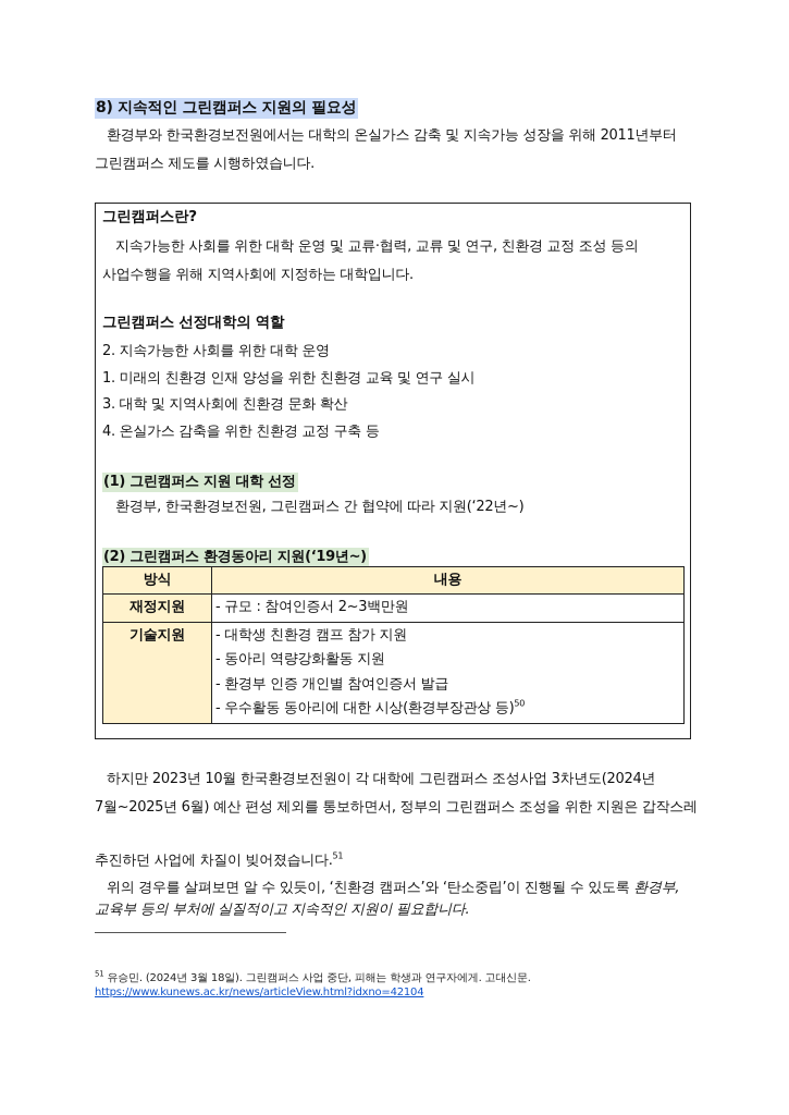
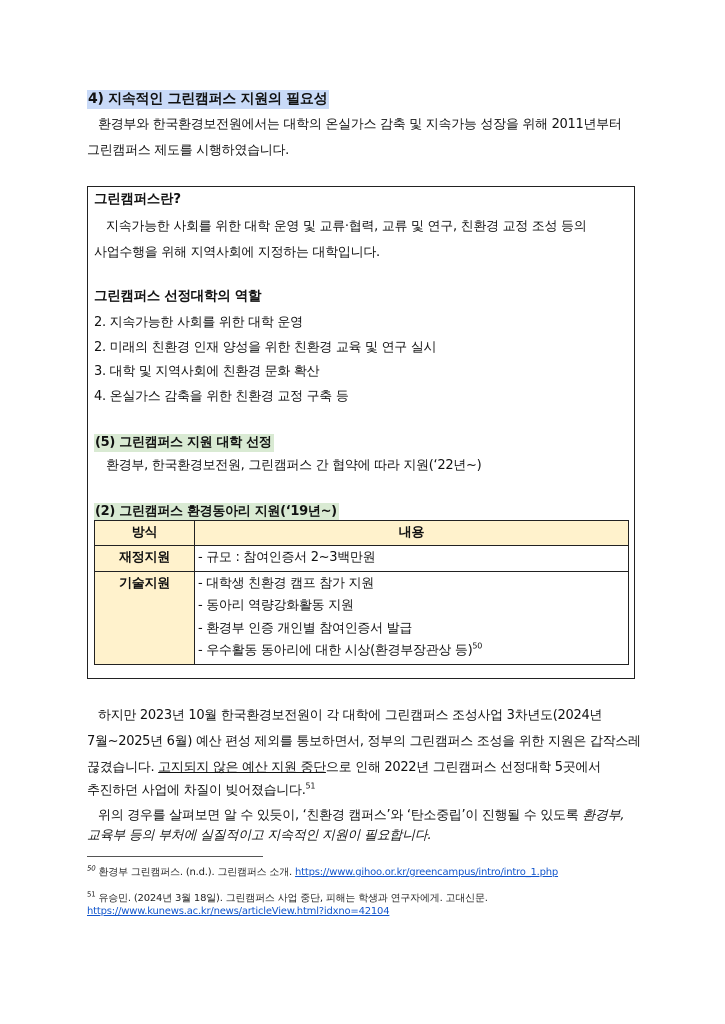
- 8) 지속적인 그린캠퍼스 지원의 필요성
+ 4) 지속적인 그린캠퍼스 지원의 필요성
  환경부와 한국환경보전원에서는 대학의 온실가스 감축 및 지속가능 성장을 위해 2011년부터
  그린캠퍼스 제도를 시행하였습니다.
  그린캠퍼스란?
  지속가능한 사회를 위한 대학 운영 및 교류·협력, 교류 및 연구, 친환경 교정 조성 등의
  사업수행을 위해 지역사회에 지정하는 대학입니다.
  그린캠퍼스 선정대학의 역할
  2. 지속가능한 사회를 위한 대학 운영
- 1. 미래의 친환경 인재 양성을 위한 친환경 교육 및 연구 실시
+ 2. 미래의 친환경 인재 양성을 위한 친환경 교육 및 연구 실시
  3. 대학 및 지역사회에 친환경 문화 확산
  4. 온실가스 감축을 위한 친환경 교정 구축 등
- (1) 그린캠퍼스 지원 대학 선정
+ (5) 그린캠퍼스 지원 대학 선정
  환경부, 한국환경보전원, 그린캠퍼스 간 협약에 따라 지원(‘22년~)
  (2) 그린캠퍼스 환경동아리 지원(‘19년~)
  방식	내용
  재정지원	- 규모 : 참여인증서 2~3백만원
  기술지원	- 대학생 친환경 캠프 참가 지원 - 동아리 역량강화활동 지원 - 환경부 인증 개인별 참여인증서 발급 - 우수활동 동아리에 대한 시상(환경부장관상 등)50
  하지만 2023년 10월 한국환경보전원이 각 대학에 그린캠퍼스 조성사업 3차년도(2024년
  7월~2025년 6월) 예산 편성 제외를 통보하면서, 정부의 그린캠퍼스 조성을 위한 지원은 갑작스레
+ 끊겼습니다. 고지되지 않은 예산 지원 중단으로 인해 2022년 그린캠퍼스 선정대학 5곳에서
  추진하던 사업에 차질이 빚어졌습니다.51
  위의 경우를 살펴보면 알 수 있듯이, ‘친환경 캠퍼스’와 ‘탄소중립’이 진행될 수 있도록 환경부,
  교육부 등의 부처에 실질적이고 지속적인 지원이 필요합니다.
+ 50 환경부 그린캠퍼스. (n.d.). 그린캠퍼스 소개. https://www.gihoo.or.kr/greencampus/intro/intro_1.php
  51 유승민. (2024년 3월 18일). 그린캠퍼스 사업 중단, 피해는 학생과 연구자에게. 고대신문.
  https://www.kunews.ac.kr/news/articleView.html?idxno=42104
